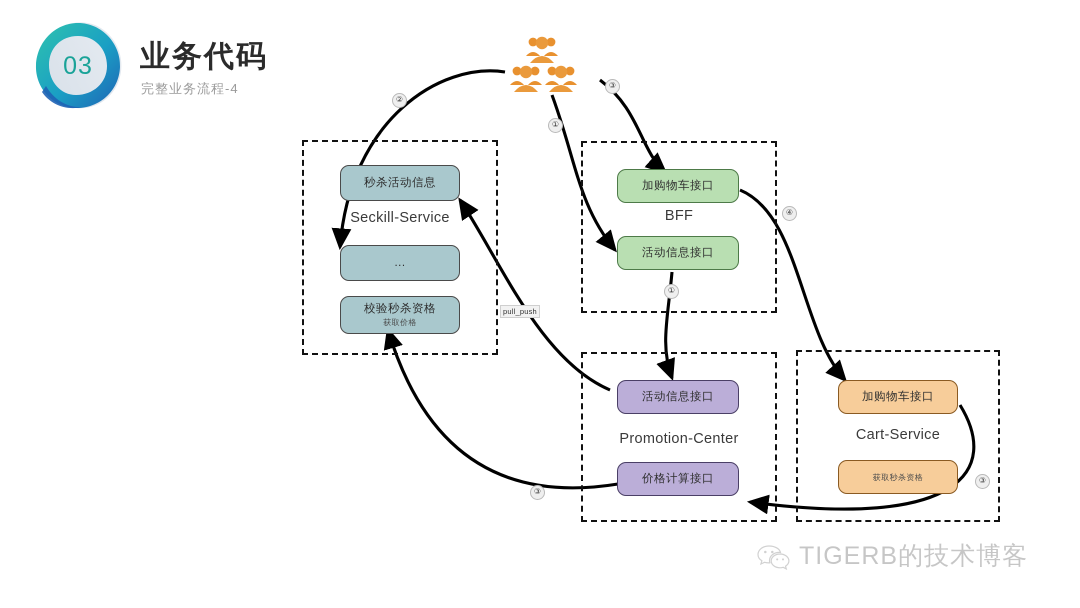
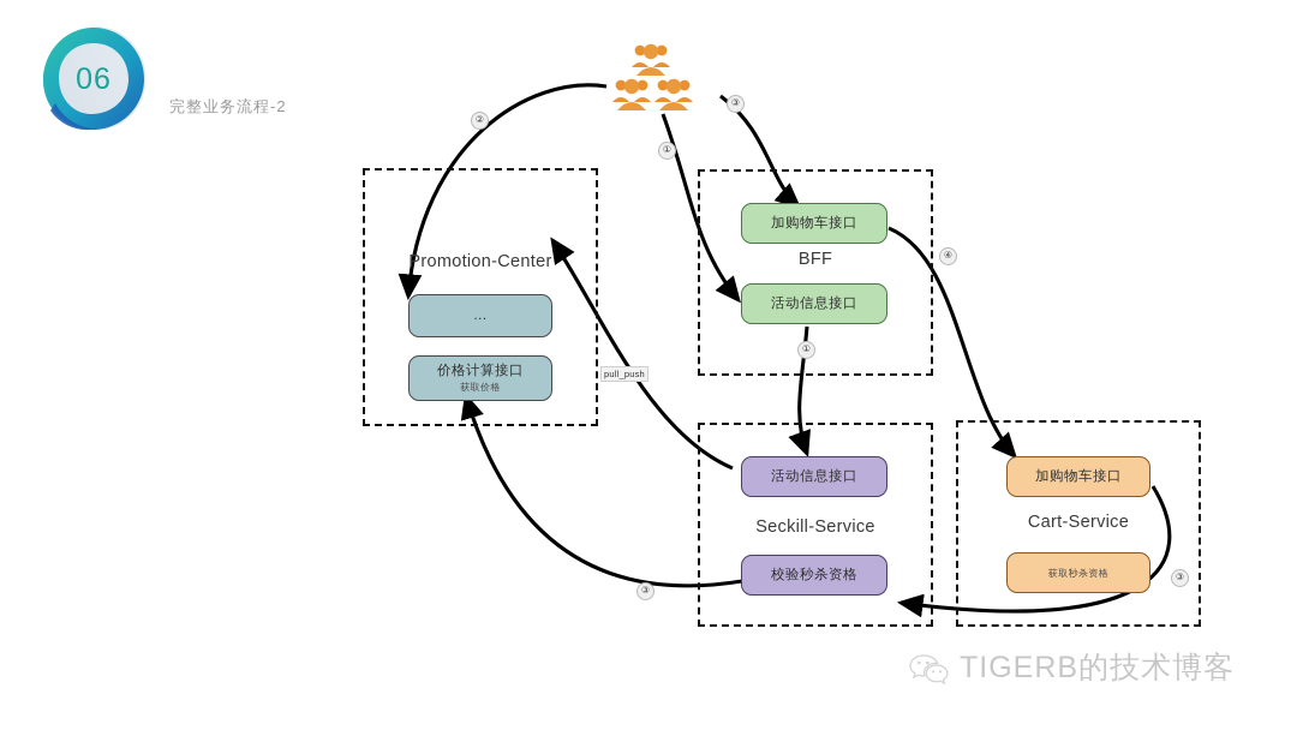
- 03
+ 06
- 业务代码
- 完整业务流程-4
+ 完整业务流程-2
- Seckill-Service
+ Promotion-Center
- 秒杀活动信息
  ...
- 校验秒杀资格
+ 价格计算接口
  获取价格
  BFF
  加购物车接口
  活动信息接口
- Promotion-Center
+ Seckill-Service
  活动信息接口
- 价格计算接口
+ 校验秒杀资格
  Cart-Service
  加购物车接口
  获取秒杀资格
  ②
  ③
  ①
  ①
  ④
  ③
  ③
  pull_push
  TIGERB的技术博客
